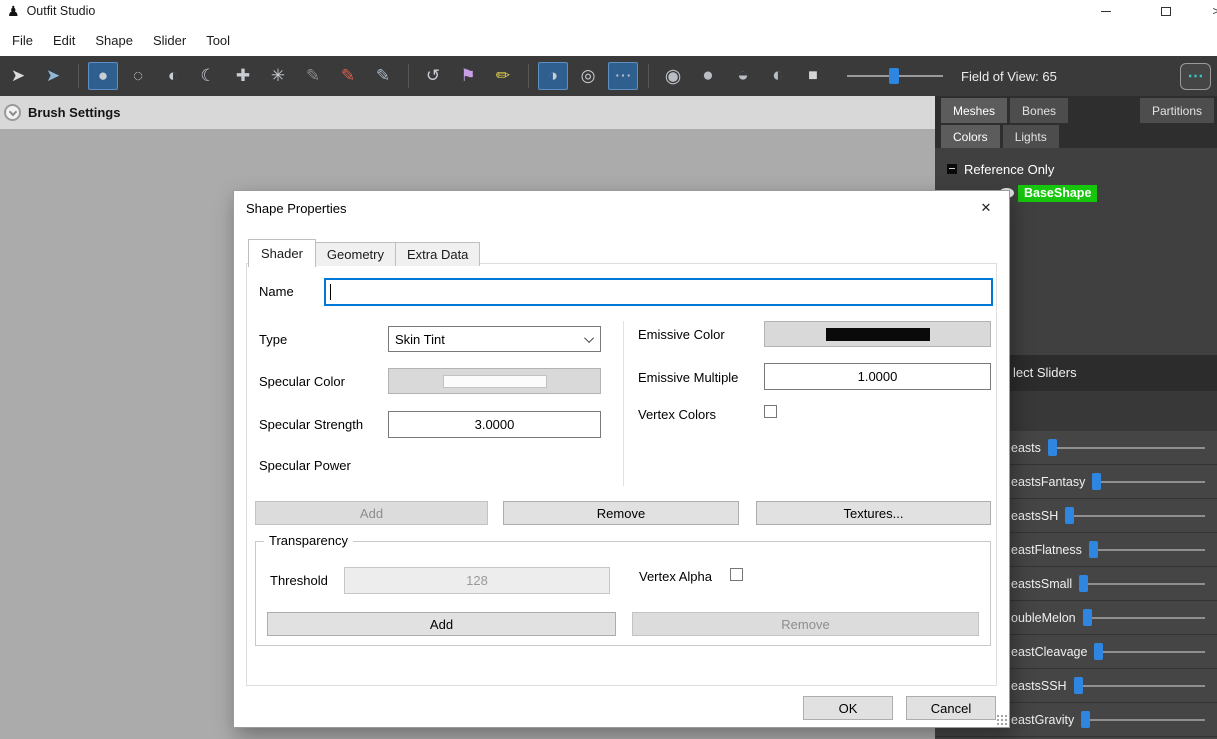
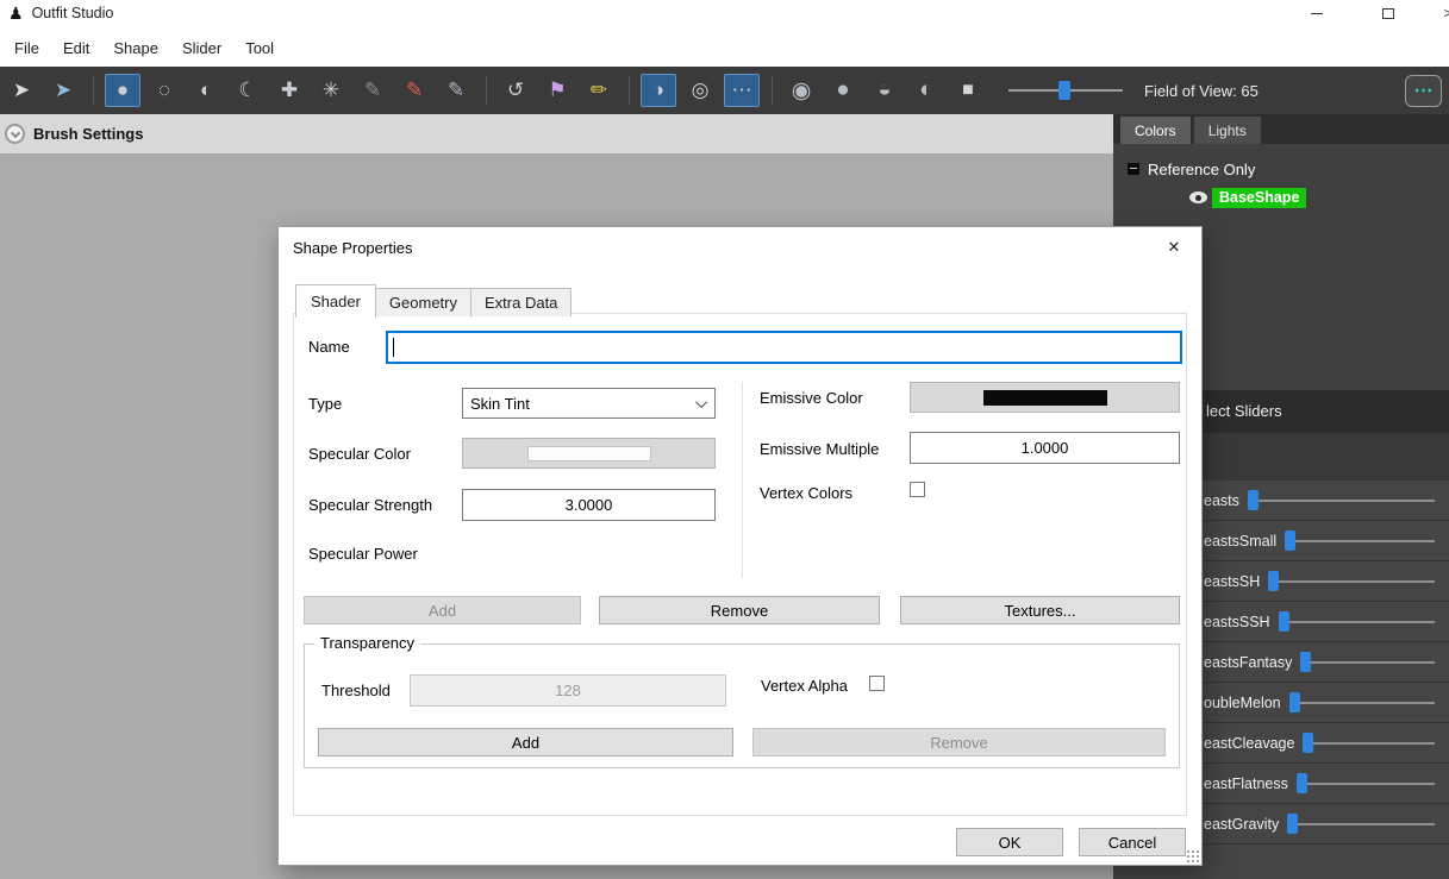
  ♟
  Outfit Studio
  >
  File
  Edit
  Shape
  Slider
  Tool
  ➤
  ➤
  ●
  ◌
  ◐
  ☾
  ✚
  ✳
  ✎
  ✎
  ✎
  ↺
  ⚑
  ✏
  ◑
  ◎
  ⋯
  ◉
  ●
  ◒
  ◐
  ■
  Field of View: 65
  ⋯
  Brush Settings
- Meshes
- Bones
- Partitions
  Colors
  Lights
  Reference Only
  BaseShape
  lect Sliders
  easts
- eastsFantasy
+ eastsSmall
  eastsSH
- eastFlatness
+ eastsSSH
- eastsSmall
+ eastsFantasy
  oubleMelon
  eastCleavage
- eastsSSH
+ eastFlatness
  eastGravity
  Shape Properties
  ✕
  Shader
  Geometry
  Extra Data
  Name
  Type
  Skin Tint
  Specular Color
  Specular Strength
  3.0000
  Specular Power
  Emissive Color
  Emissive Multiple
  1.0000
  Vertex Colors
  Add
  Remove
  Textures...
  Transparency
  Threshold
  128
  Vertex Alpha
  Add
  Remove
  OK
  Cancel
